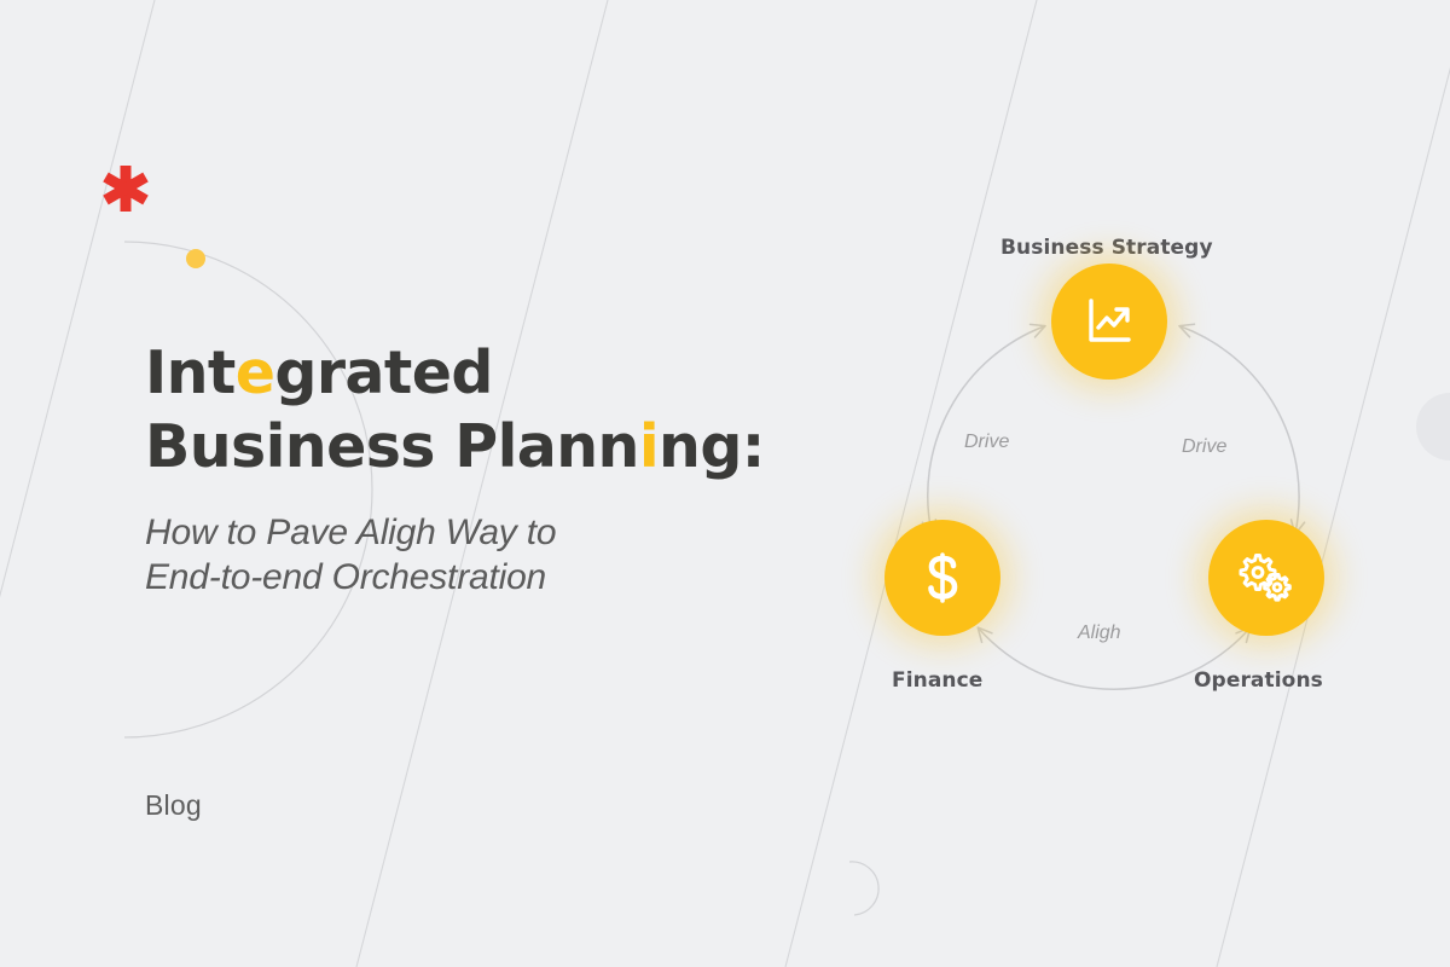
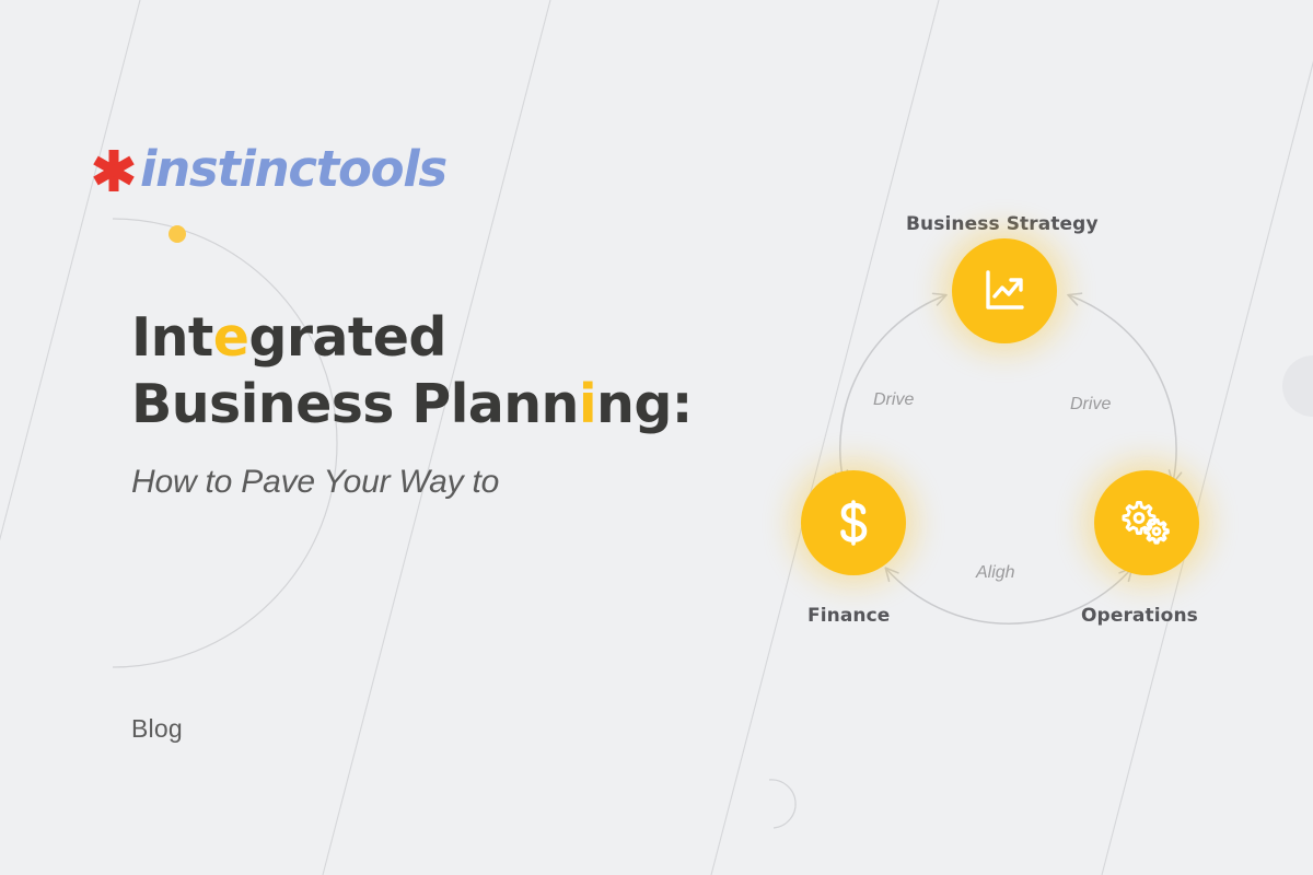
+ instinctools
  Integrated
  Business Planning:
- How to Pave Aligh Way to
+ How to Pave Your Way to
- End-to-end Orchestration
  Blog
  Business Strategy
  Finance
  Operations
  Drive
  Drive
  Aligh
